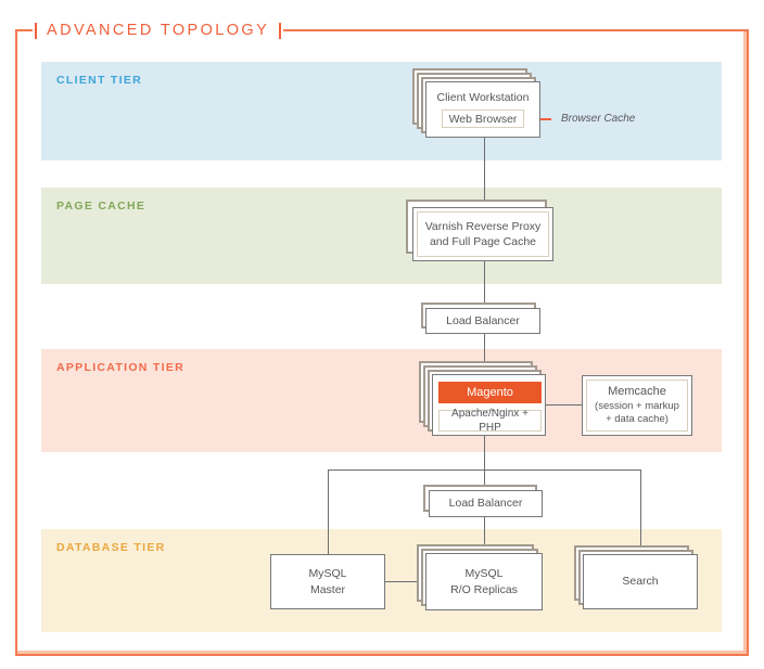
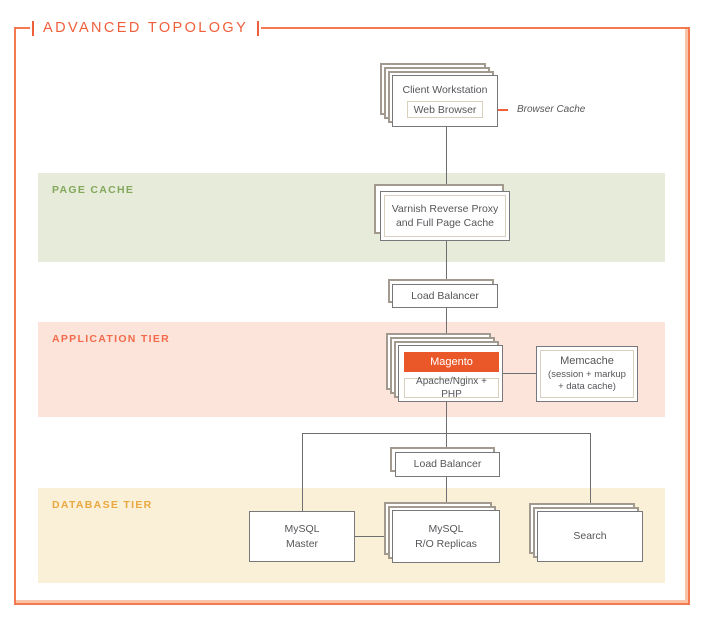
  ADVANCED TOPOLOGY
- CLIENT TIER
  PAGE CACHE
  APPLICATION TIER
  DATABASE TIER
  Client Workstation
  Web Browser
  Browser Cache
  Varnish Reverse Proxy
  and Full Page Cache
  Load Balancer
  Magento
  Apache/Nginx + PHP
  Memcache
  (session + markup
  + data cache)
  Load Balancer
  MySQL
  Master
  MySQL
  R/O Replicas
  Search
